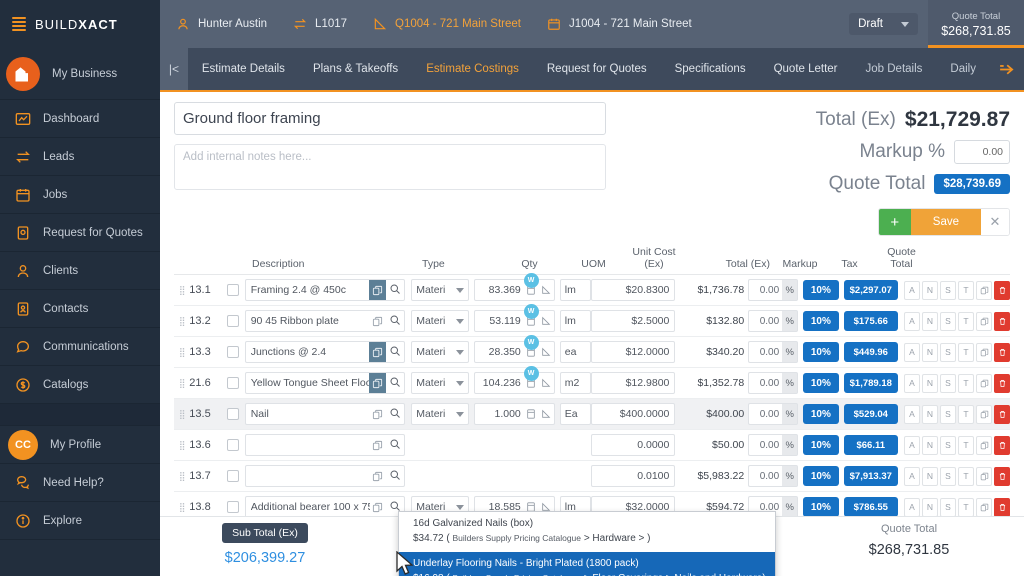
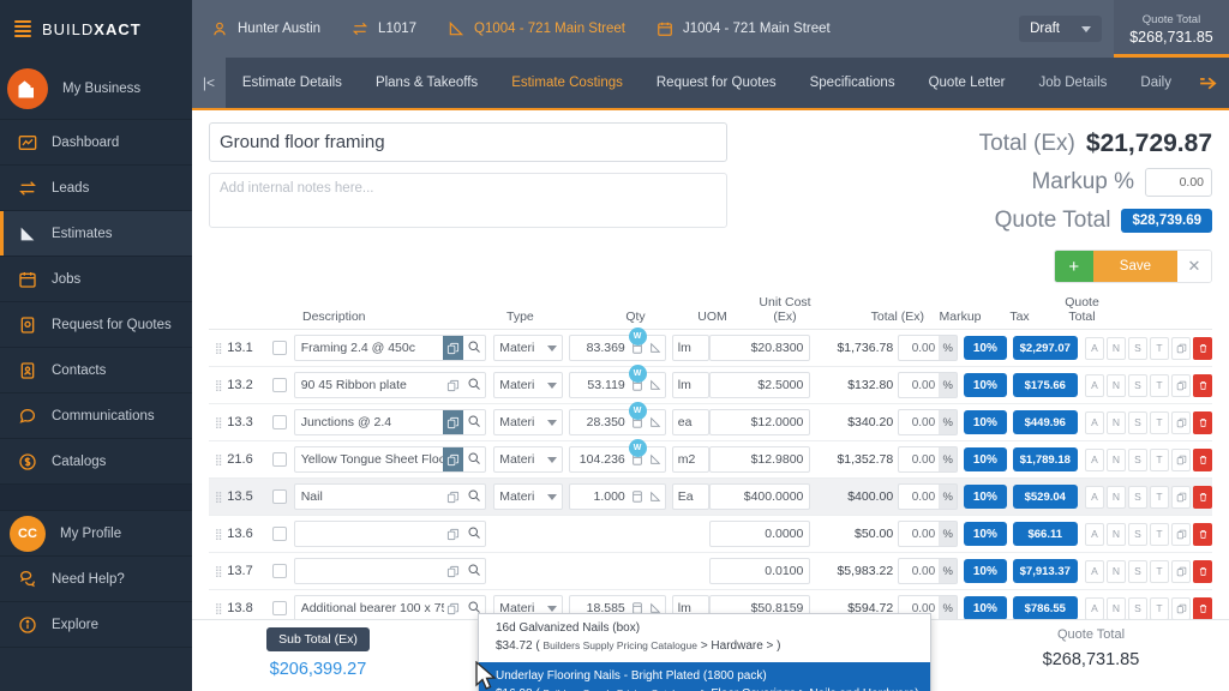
  BUILDXACT
  My Business
  Dashboard
  Leads
+ Estimates
  Jobs
  Request for Quotes
- Clients
  Contacts
  Communications
  Catalogs
  CC
  My Profile
  Need Help?
  Explore
  Hunter Austin
  L1017
  Q1004 - 721 Main Street
  J1004 - 721 Main Street
  Draft
  Quote Total
  $268,731.85
  |<
  Estimate Details
  Plans & Takeoffs
  Estimate Costings
  Request for Quotes
  Specifications
  Quote Letter
  Job Details
  Daily
  Ground floor framing Add internal notes here...
  Total (Ex)
  $21,729.87
  Markup %
  0.00
  Quote Total
  $28,739.69
  +
  Save
  ✕
  Description
  Type
  Qty
  UOM
  Unit Cost
  (Ex)
  Total (Ex)
  Markup
  Tax
  Quote
  Total
  ⣿
  13.1
  Framing 2.4 @ 450c
  Materi
  83.369
  lm
  $20.8300
  $1,736.78
  0.00
  %
  10%
  $2,297.07
  A
  N
  S
  T
  ⣿
  13.2
  90 45 Ribbon plate
  Materi
  53.119
  lm
  $2.5000
  $132.80
  0.00
  %
  10%
  $175.66
  A
  N
  S
  T
  ⣿
  13.3
  Junctions @ 2.4
  Materi
  28.350
  ea
  $12.0000
  $340.20
  0.00
  %
  10%
  $449.96
  A
  N
  S
  T
  ⣿
  21.6
  Yellow Tongue Sheet Flo
  Materi
  104.236
  m2
  $12.9800
  $1,352.78
  0.00
  %
  10%
  $1,789.18
  A
  N
  S
  T
  ⣿
  13.5
  Nail
  Materi
  1.000
  Ea
  $400.0000
  $400.00
  0.00
  %
  10%
  $529.04
  A
  N
  S
  T
  ⣿
  13.6
  0.0000
  $50.00
  0.00
  %
  10%
  $66.11
  A
  N
  S
  T
  ⣿
  13.7
  0.0100
  $5,983.22
  0.00
  %
  10%
  $7,913.37
  A
  N
  S
  T
  ⣿
  13.8
  Additional bearer 100 x 75
  Materi
  18.585
  lm
- $32.0000
+ $50.8159
  $594.72
  0.00
  %
  10%
  $786.55
  A
  N
  S
  T
  16d Galvanized Nails (box)
  $34.72 ( Builders Supply Pricing Catalogue > Hardware > )
  Underlay Flooring Nails - Bright Plated (1800 pack)
  Sub Total (Ex)
  $206,399.27
  Quote Total
  $268,731.85
